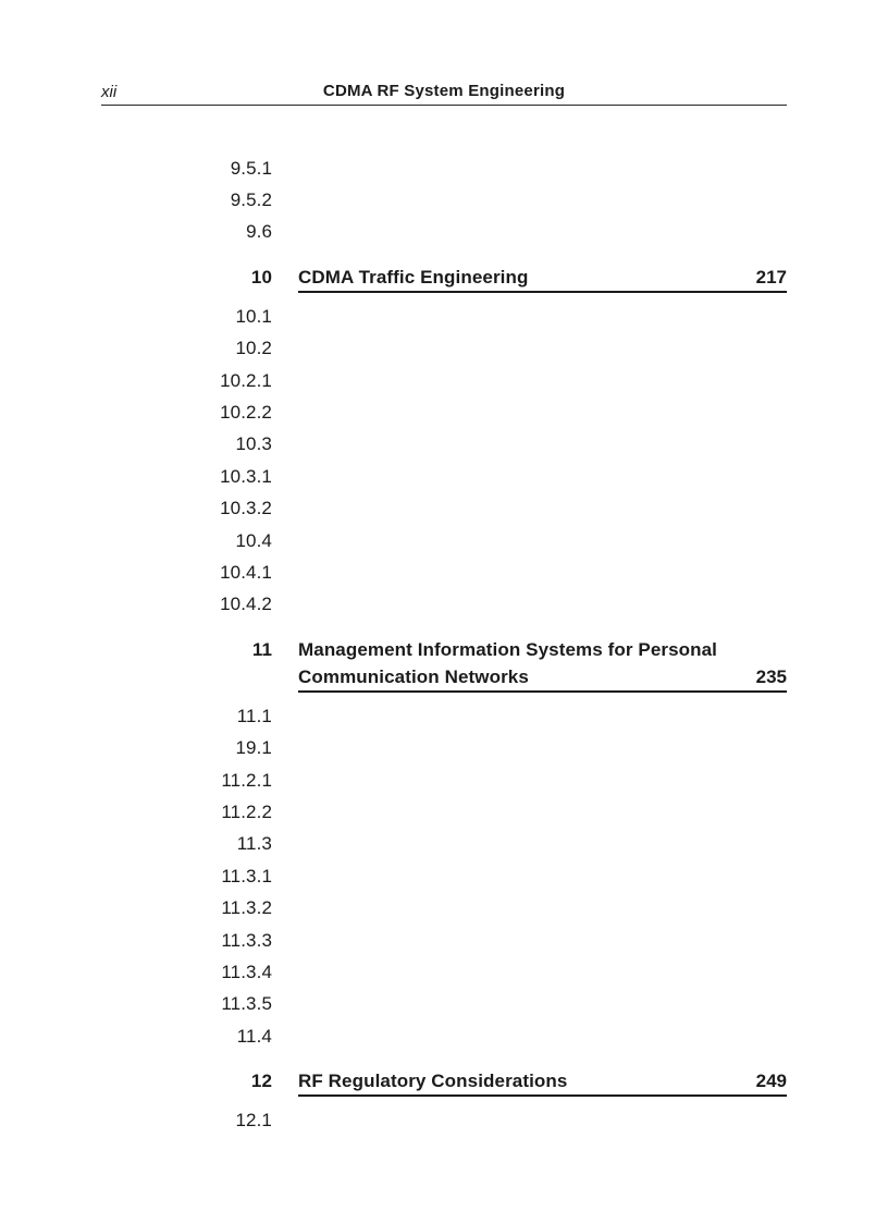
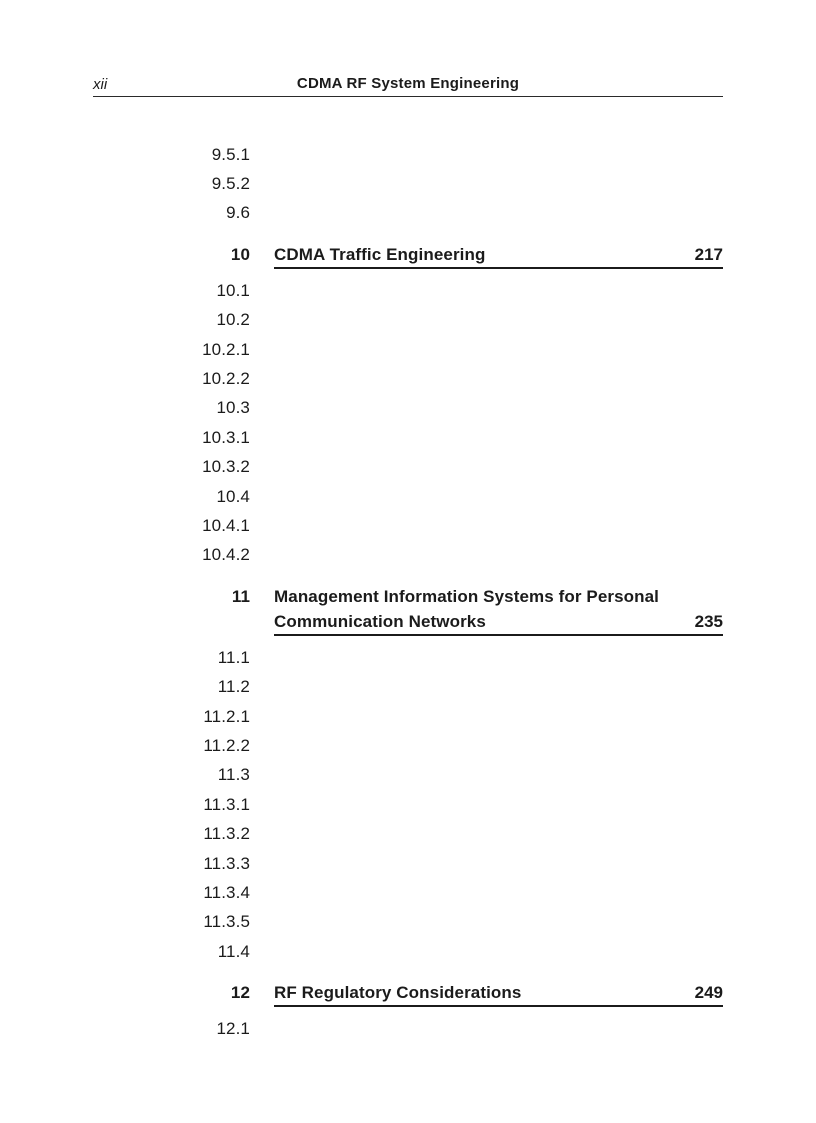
  xii
  CDMA RF System Engineering
  9.5.1
  9.5.2
  9.6
  10
  CDMA Traffic Engineering
  217
  10.1
  10.2
  10.2.1
  10.2.2
  10.3
  10.3.1
  10.3.2
  10.4
  10.4.1
  10.4.2
  11
  Management Information Systems for Personal
  Communication Networks
  235
  11.1
- 19.1
+ 11.2
  11.2.1
  11.2.2
  11.3
  11.3.1
  11.3.2
  11.3.3
  11.3.4
  11.3.5
  11.4
  12
  RF Regulatory Considerations
  249
  12.1
